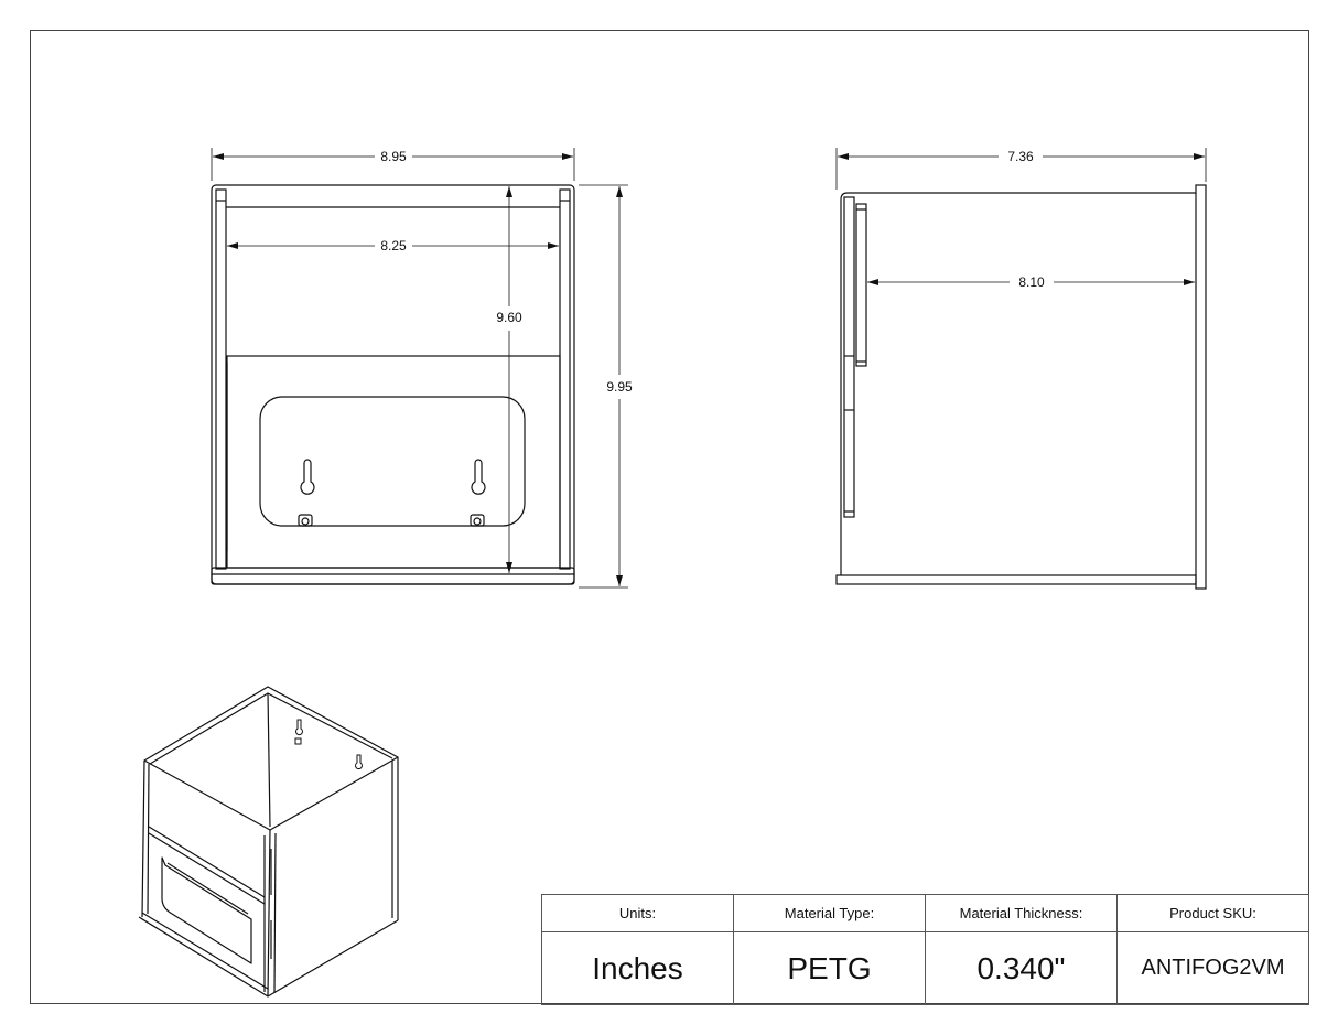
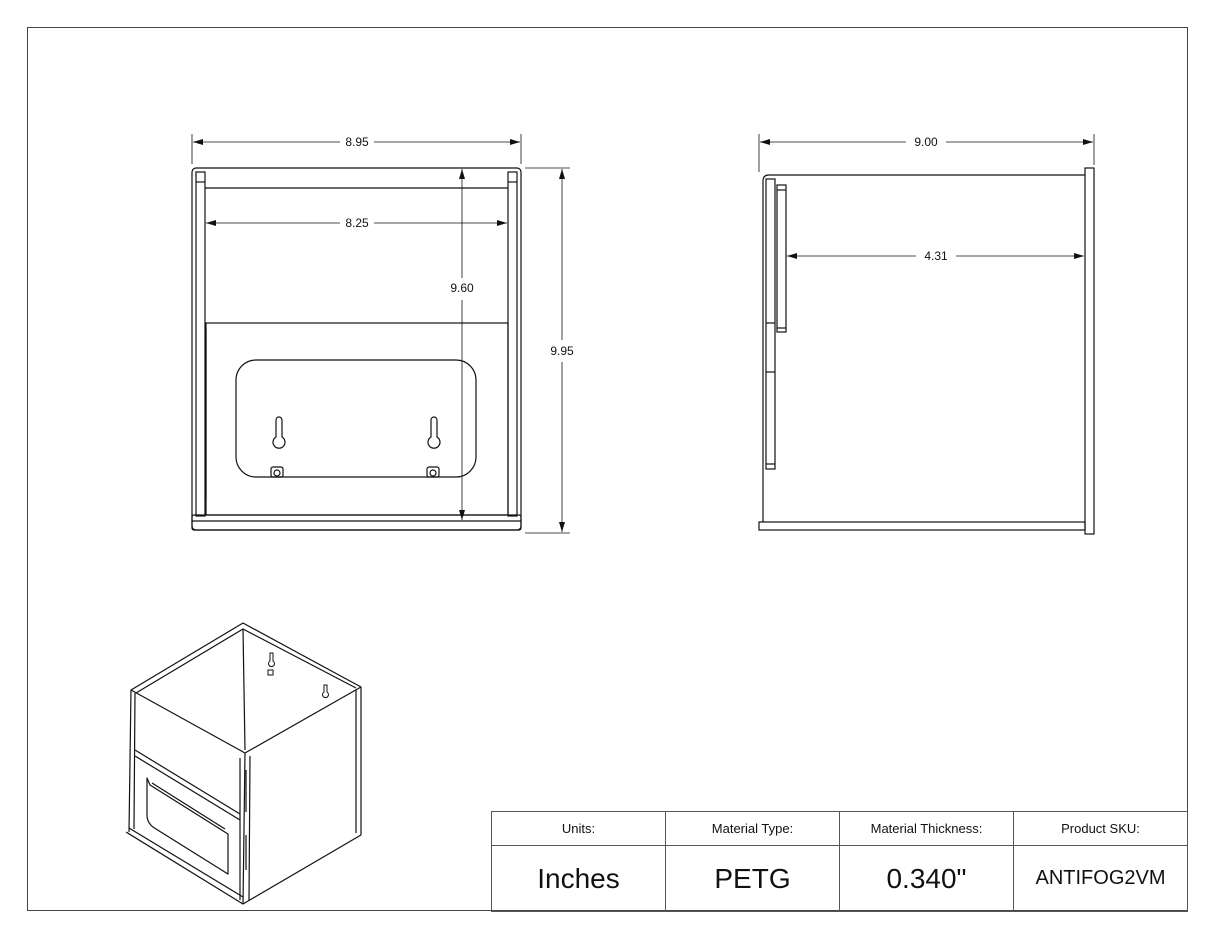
  8.95
  8.25
  9.60
  9.95
- 7.36
+ 9.00
- 8.10
+ 4.31
  Units:	Material Type:	Material Thickness:	Product SKU:
  Inches	PETG	0.340"	ANTIFOG2VM
